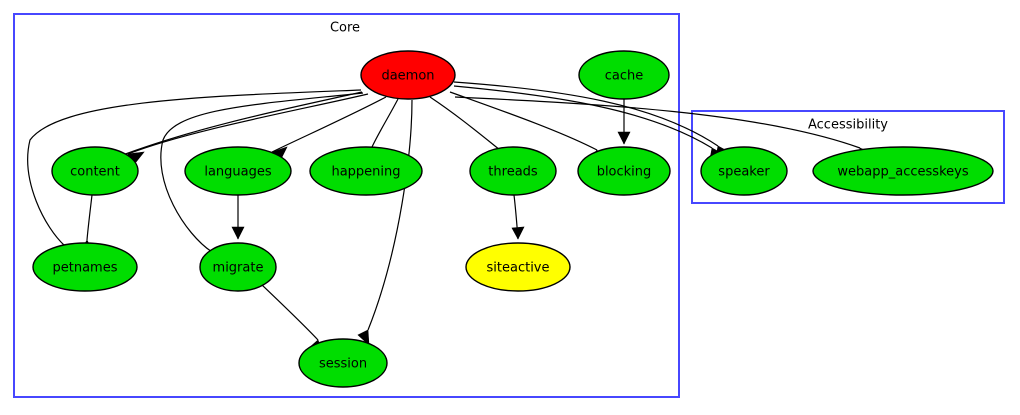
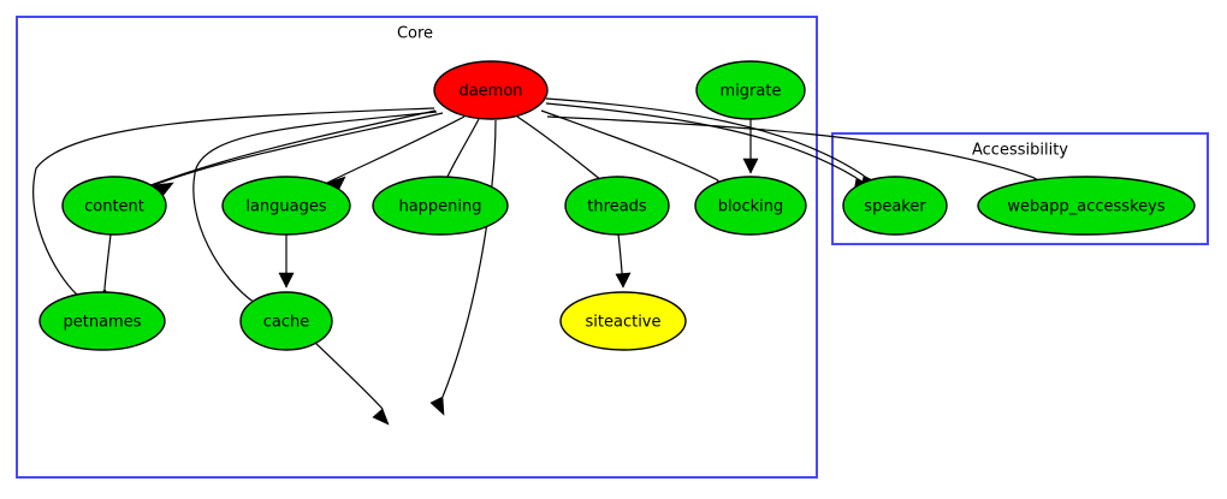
  Core
  Accessibility
  daemon
- cache
+ migrate
  content
  languages
  happening
  threads
  blocking
  speaker
  webapp_accesskeys
  petnames
- migrate
+ cache
  siteactive
- session
